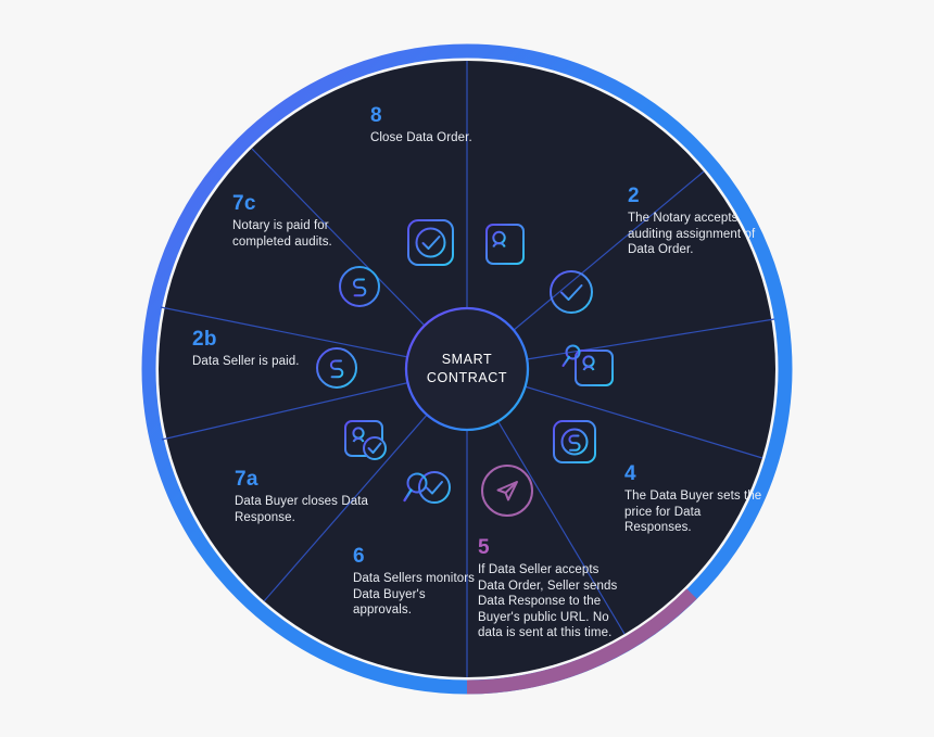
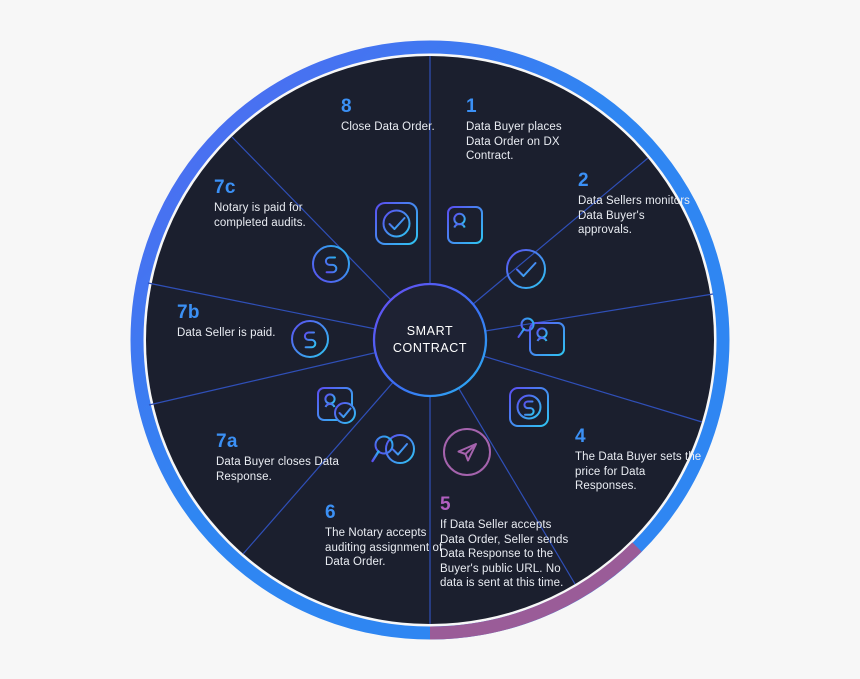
+ 1
+ Data Buyer places Data Order on DX Contract.
  2
- The Notary accepts auditing assignment of Data Order.
+ Data Sellers monitors Data Buyer's approvals.
  4
  The Data Buyer sets the price for Data Responses.
  5
  If Data Seller accepts Data Order, Seller sends Data Response to the Buyer's public URL. No data is sent at this time.
  6
- Data Sellers monitors Data Buyer's approvals.
+ The Notary accepts auditing assignment of Data Order.
  7a
  Data Buyer closes Data Response.
- 2b
+ 7b
  Data Seller is paid.
  7c
  Notary is paid for completed audits.
  8
  Close Data Order.
  SMART
  CONTRACT
